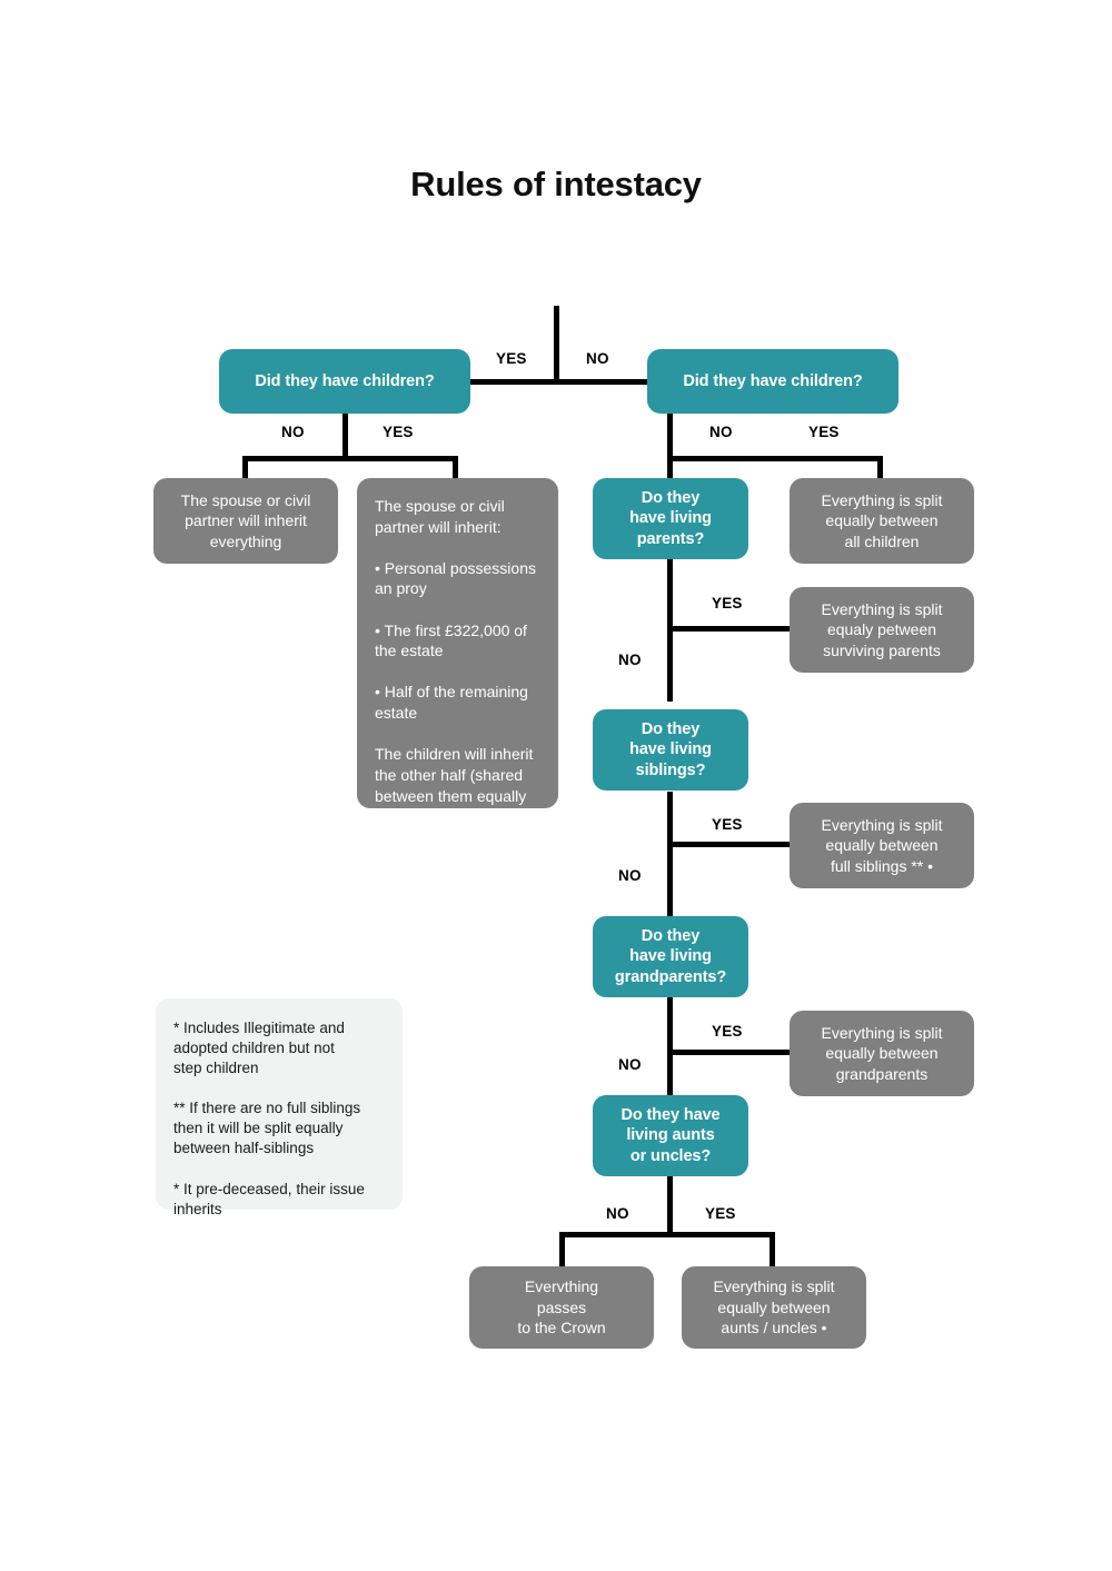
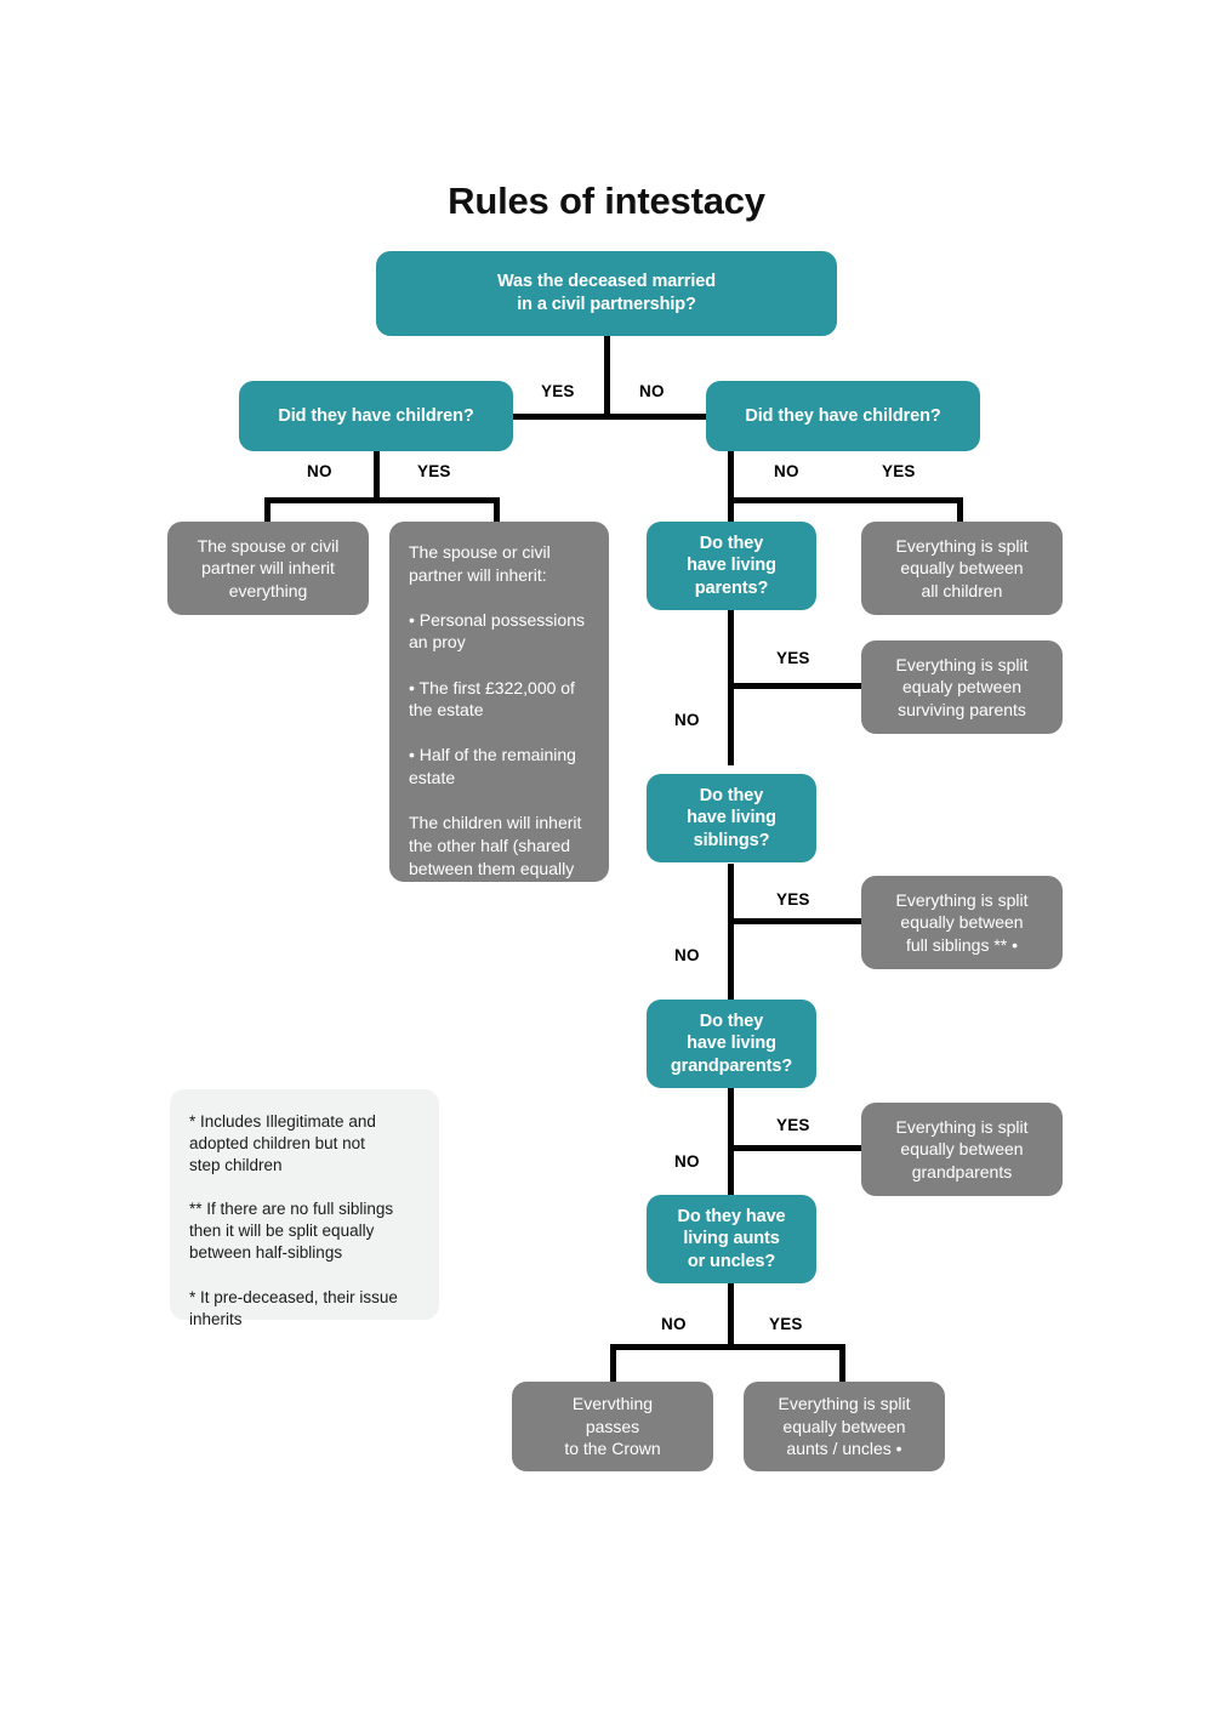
  Rules of intestacy
  YES
  NO
  NO
  YES
  NO
  YES
  YES
  NO
  YES
  NO
  YES
  NO
  NO
  YES
+ Was the deceased married
+ in a civil partnership?
  Did they have children?
  Did they have children?
  The spouse or civil
  partner will inherit
  everything
  The spouse or civil
  partner will inherit:
  • Personal possessions
  an proy
  • The first £322,000 of
  the estate
  • Half of the remaining
  estate
  The children will inherit
  the other half (shared
  between them equally
  if there are multiple
  Everything is split
  equally between
  all children
  Do they
  have living
  parents?
  Everything is split
  equaly petween
  surviving parents
  Do they
  have living
  siblings?
  Everything is split
  equally between
  full siblings ** •
  Do they
  have living
  grandparents?
  Everything is split
  equally between
  grandparents
  Do they have
  living aunts
  or uncles?
  Evervthing
  passes
  to the Crown
  Everything is split
  equally between
  aunts / uncles •
  * Includes Illegitimate and
  adopted children but not
  step children
  ** If there are no full siblings
  then it will be split equally
  between half-siblings
  * It pre-deceased, their issue
  inherits
